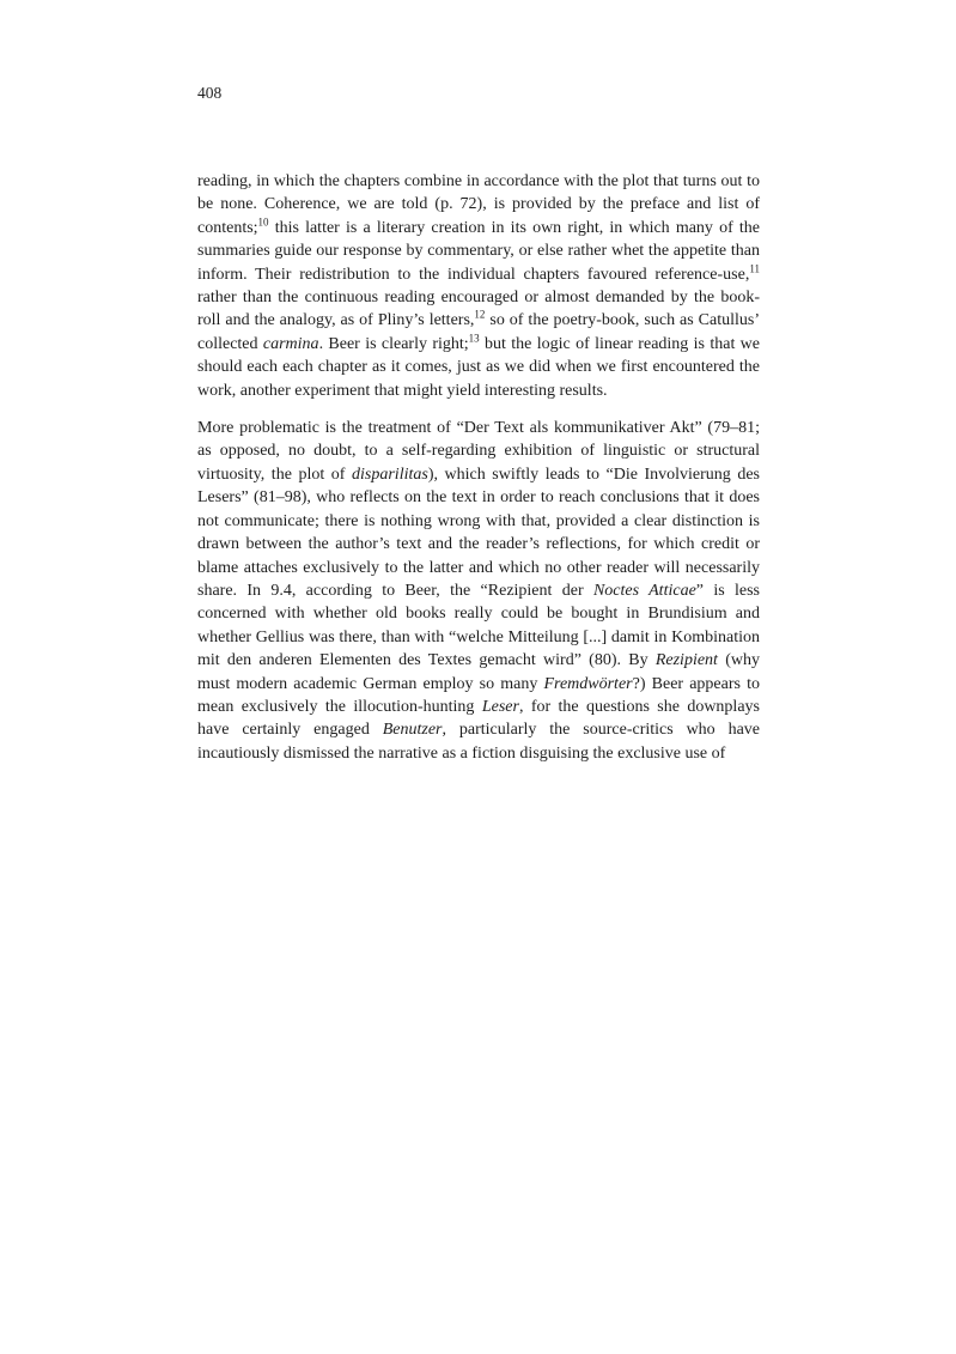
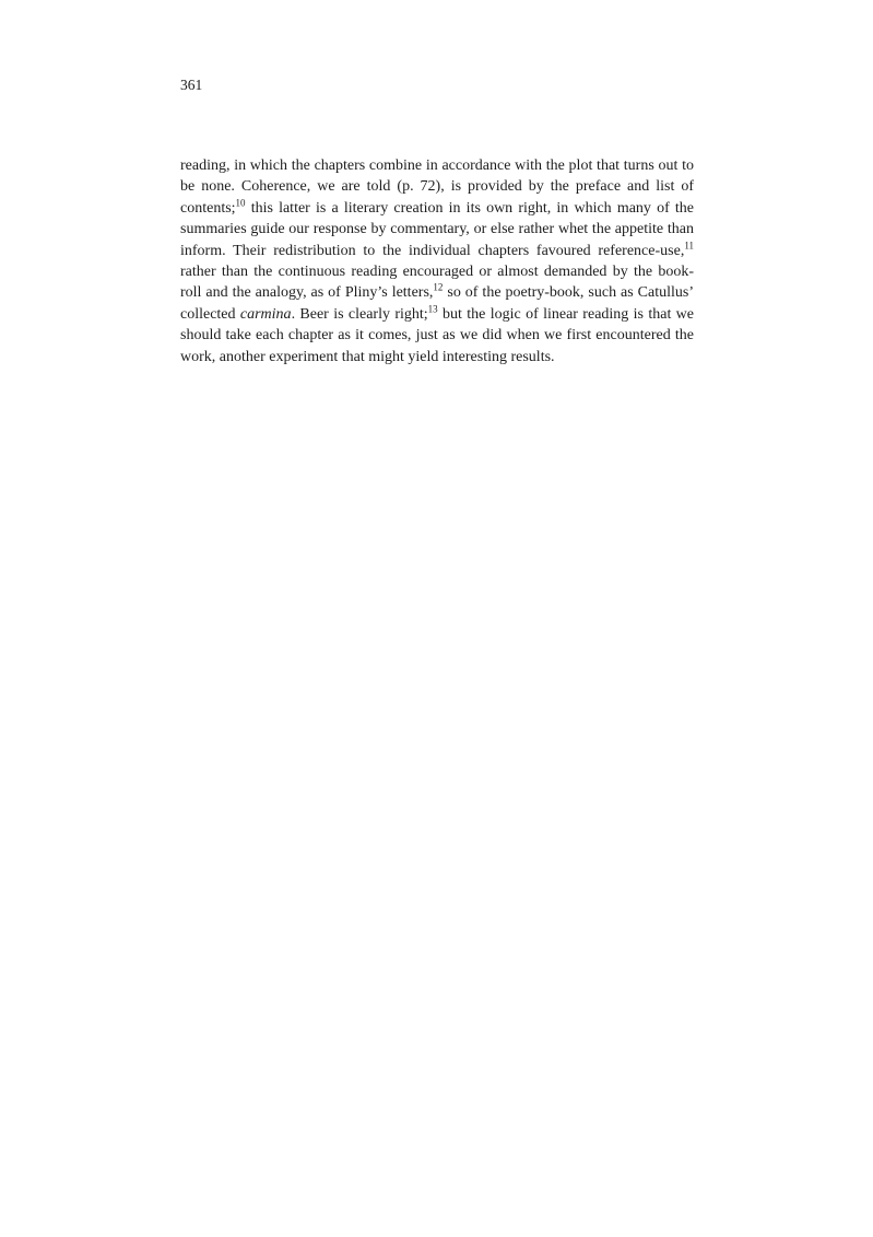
- 408
+ 361
- reading, in which the chapters combine in accordance with the plot that turns out to be none. Coherence, we are told (p. 72), is provided by the preface and list of contents;10 this latter is a literary creation in its own right, in which many of the summaries guide our response by commentary, or else rather whet the appetite than inform. Their redistribution to the individual chapters favoured reference-use,11 rather than the continuous reading encouraged or almost demanded by the book-roll and the analogy, as of Pliny’s letters,12 so of the poetry-book, such as Catullus’ collected carmina. Beer is clearly right;13 but the logic of linear reading is that we should each each chapter as it comes, just as we did when we first encountered the work, another experiment that might yield interesting results.
+ reading, in which the chapters combine in accordance with the plot that turns out to be none. Coherence, we are told (p. 72), is provided by the preface and list of contents;10 this latter is a literary creation in its own right, in which many of the summaries guide our response by commentary, or else rather whet the appetite than inform. Their redistribution to the individual chapters favoured reference-use,11 rather than the continuous reading encouraged or almost demanded by the book-roll and the analogy, as of Pliny’s letters,12 so of the poetry-book, such as Catullus’ collected carmina. Beer is clearly right;13 but the logic of linear reading is that we should take each chapter as it comes, just as we did when we first encountered the work, another experiment that might yield interesting results.
- More problematic is the treatment of “Der Text als kommunikativer Akt” (79–81; as opposed, no doubt, to a self-regarding exhibition of linguistic or structural virtuosity, the plot of disparilitas), which swiftly leads to “Die Involvierung des Lesers” (81–98), who reflects on the text in order to reach conclusions that it does not communicate; there is nothing wrong with that, provided a clear distinction is drawn between the author’s text and the reader’s reflections, for which credit or blame attaches exclusively to the latter and which no other reader will necessarily share. In 9.4, according to Beer, the “Rezipient der Noctes Atticae” is less concerned with whether old books really could be bought in Brundisium and whether Gellius was there, than with “welche Mitteilung [...] damit in Kombination mit den anderen Elementen des Textes gemacht wird” (80). By Rezipient (why must modern academic German employ so many Fremdwörter?) Beer appears to mean exclusively the illocution-hunting Leser, for the questions she downplays have certainly engaged Benutzer, particularly the source-critics who have incautiously dismissed the narrative as a fiction disguising the exclusive use of
